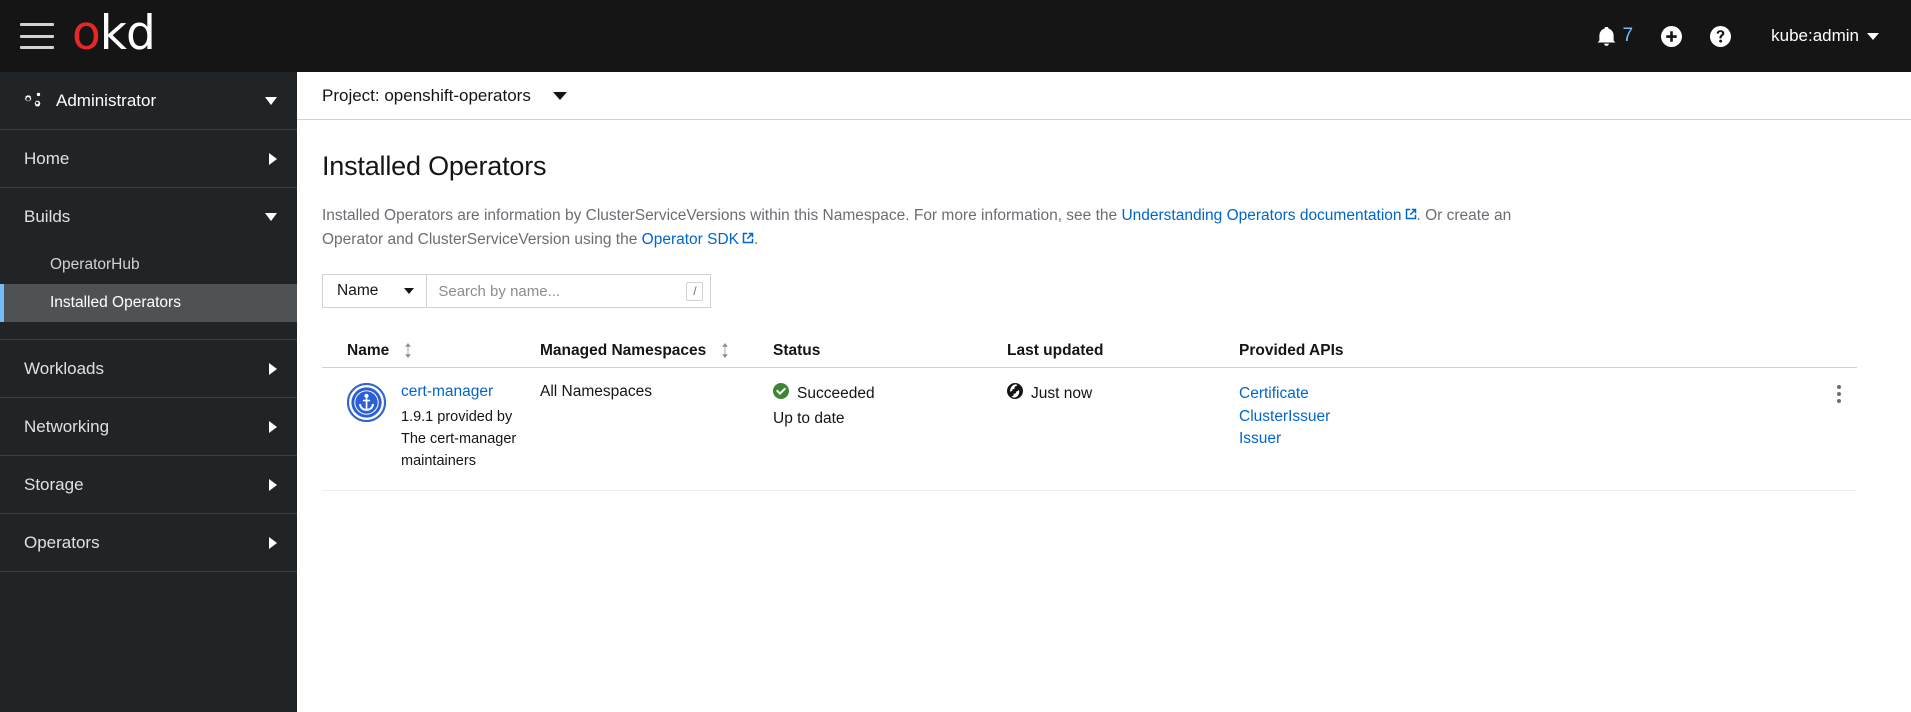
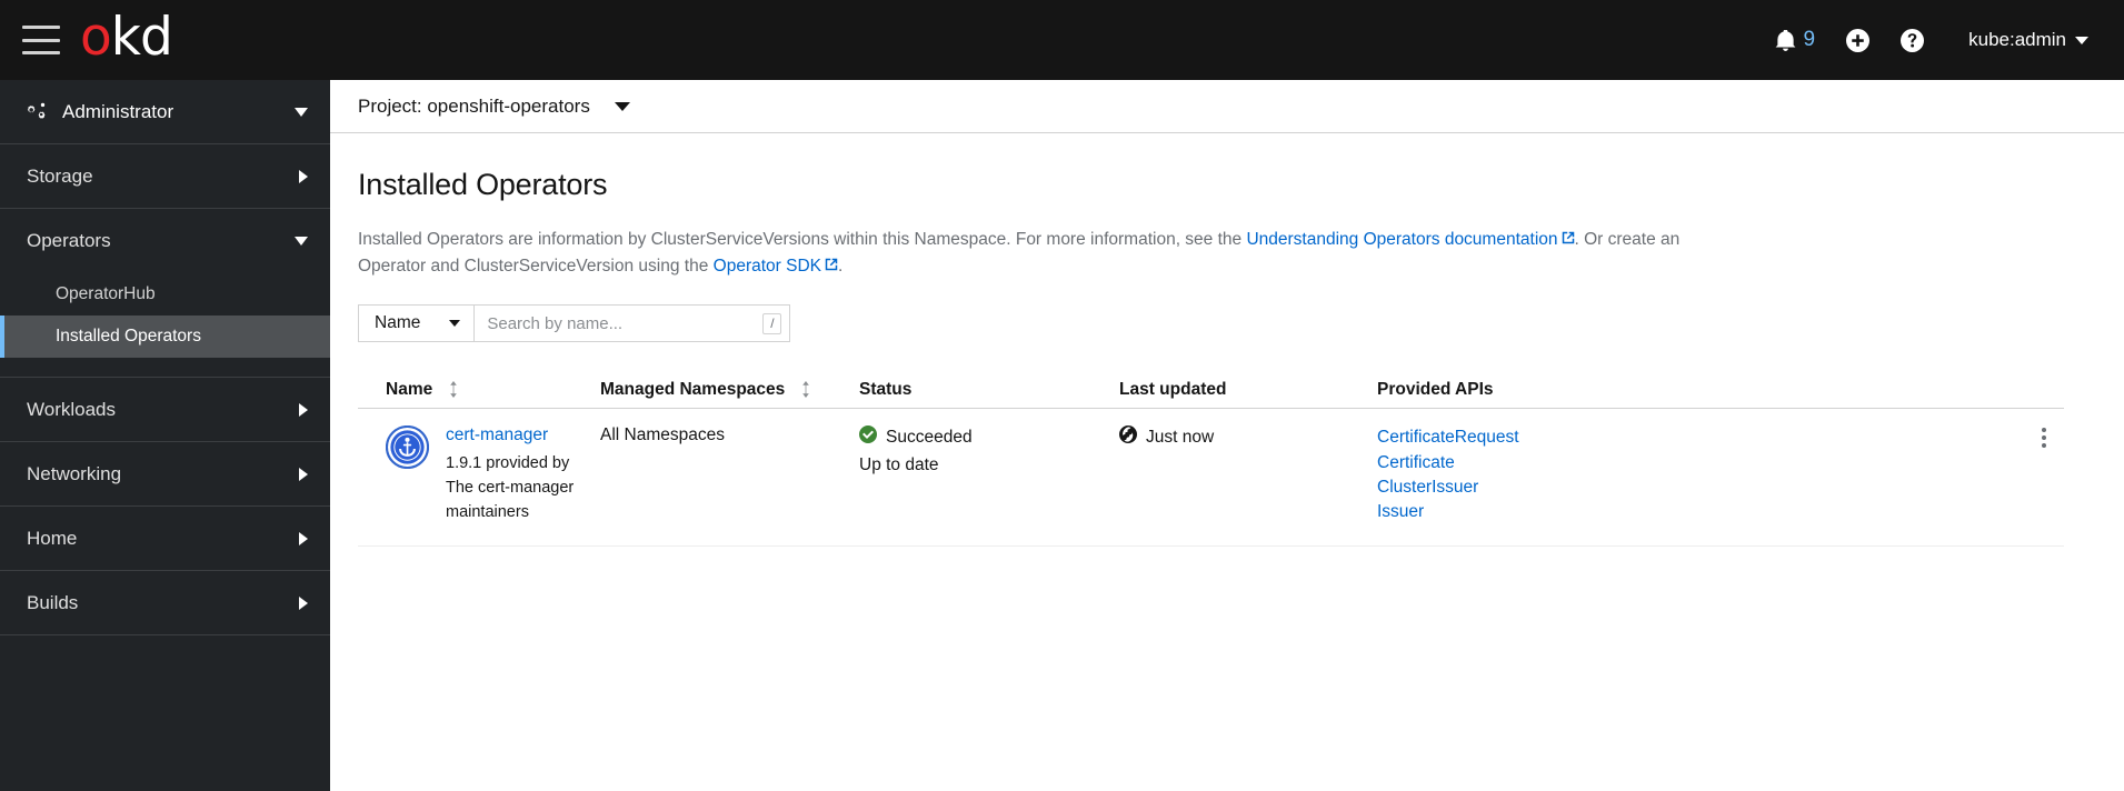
  okd
- 7
+ 9
  kube:admin
  Administrator
- Home
+ Storage
- Builds
+ Operators
  OperatorHub
  Installed Operators
  Workloads
  Networking
- Storage
+ Home
- Operators
+ Builds
  Project: openshift-operators
  Installed Operators
  Installed Operators are information by ClusterServiceVersions within this Namespace. For more information, see the Understanding Operators documentation . Or create an Operator and ClusterServiceVersion using the Operator SDK .
  Name
  Search by name...
  /
  Name
  Managed Namespaces
  Status
  Last updated
  Provided APIs
  cert-manager
  1.9.1 provided by The cert-manager maintainers
  All Namespaces
  Succeeded
  Up to date
  Just now
+ CertificateRequest
  Certificate
  ClusterIssuer
  Issuer
